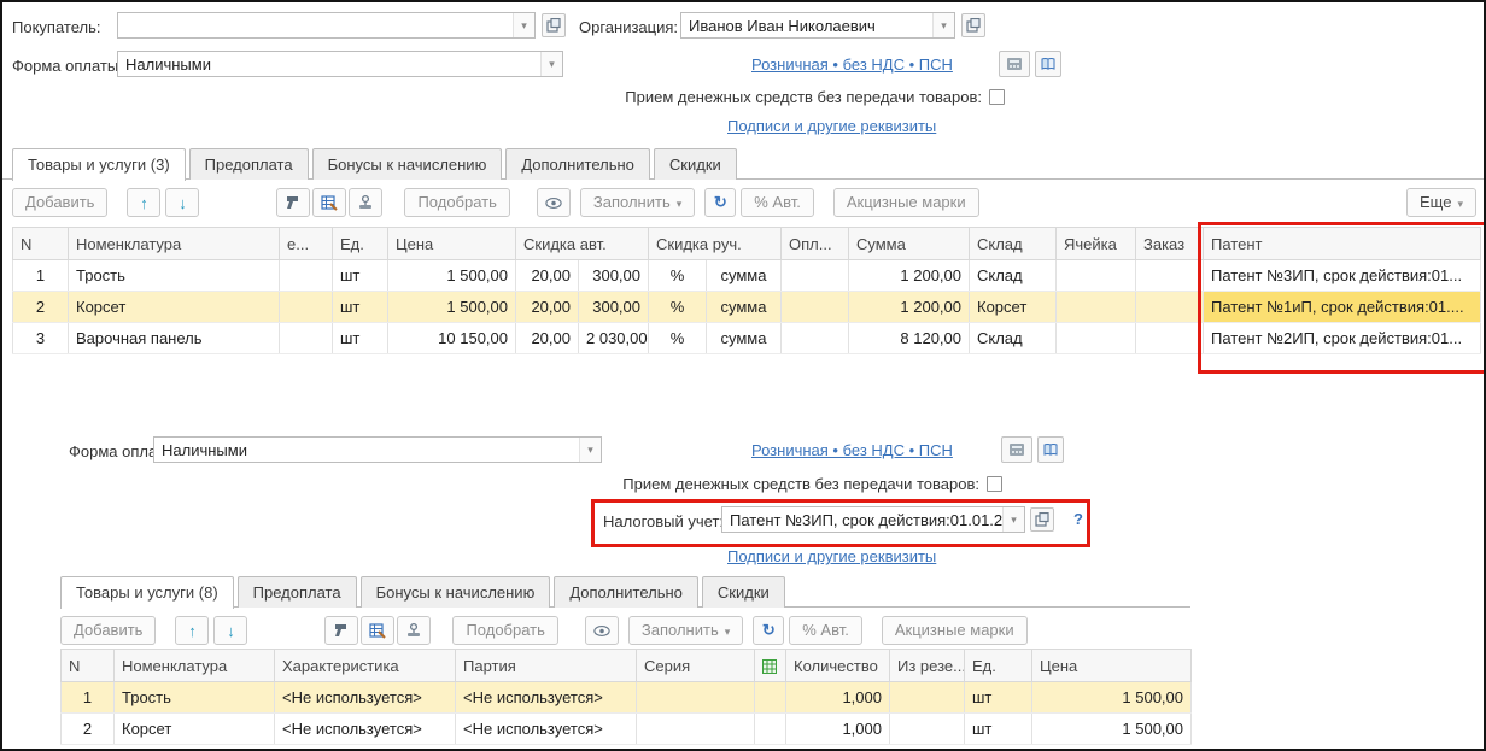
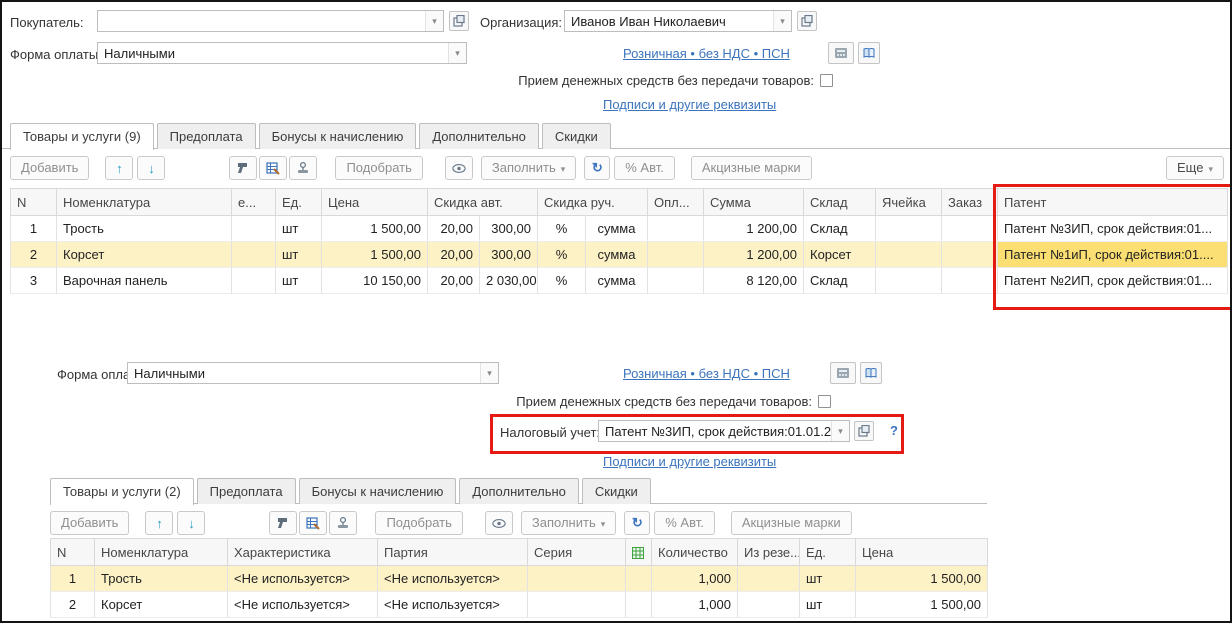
  Покупатель:
  ▾
  Организация:
  Иванов Иван Николаевич
  ▾
  Форма оплаты
  Наличными
  ▾
  Розничная • без НДС • ПСН
  Прием денежных средств без передачи товаров:
  Подписи и другие реквизиты
- Товары и услуги (3)
+ Товары и услуги (9)
  Предоплата
  Бонусы к начислению
  Дополнительно
  Скидки
  Добавить
  ↑
  ↓
  Подобрать
  Заполнить ▾
  ↻
  % Авт.
  Акцизные марки
  Еще ▾
  N	Номенклатура	е...	Ед.	Цена	Скидка авт.	Скидка руч.	Опл...	Сумма	Склад	Ячейка	Заказ	Патент
  1	Трость		шт	1 500,00	20,00	300,00	%	сумма		1 200,00	Склад			Патент №3ИП, срок действия:01...
  2	Корсет		шт	1 500,00	20,00	300,00	%	сумма		1 200,00	Корсет			Патент №1иП, срок действия:01....
  3	Варочная панель		шт	10 150,00	20,00	2 030,00	%	сумма		8 120,00	Склад			Патент №2ИП, срок действия:01...
  Наличными
  ▾
  Розничная • без НДС • ПСН
  Прием денежных средств без передачи товаров:
  Налоговый учет
  Патент №3ИП, срок действия:01.01.2
  ▾
  ?
  Подписи и другие реквизиты
- Товары и услуги (8)
+ Товары и услуги (2)
  Предоплата
  Бонусы к начислению
  Дополнительно
  Скидки
  Добавить
  ↑
  ↓
  Подобрать
  Заполнить ▾
  ↻
  % Авт.
  Акцизные марки
  N	Номенклатура	Характеристика	Партия	Серия		Количество	Из резе..	Ед.	Цена
  1	Трость	<Не используется>	<Не используется>			1,000		шт	1 500,00
  2	Корсет	<Не используется>	<Не используется>			1,000		шт	1 500,00
